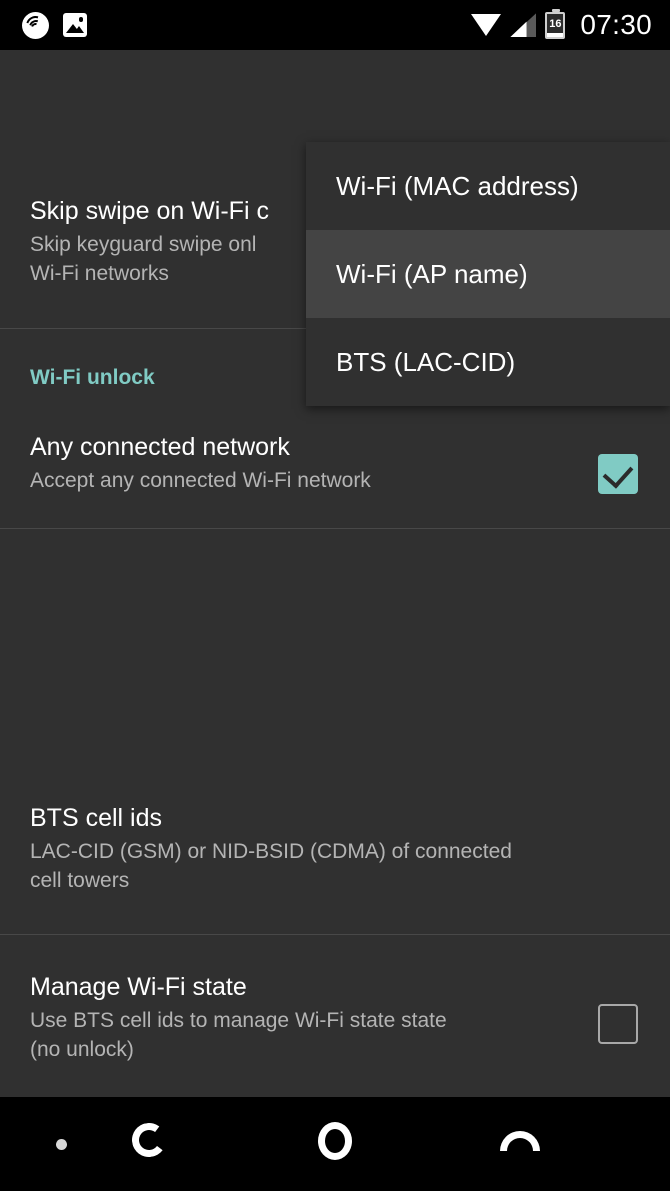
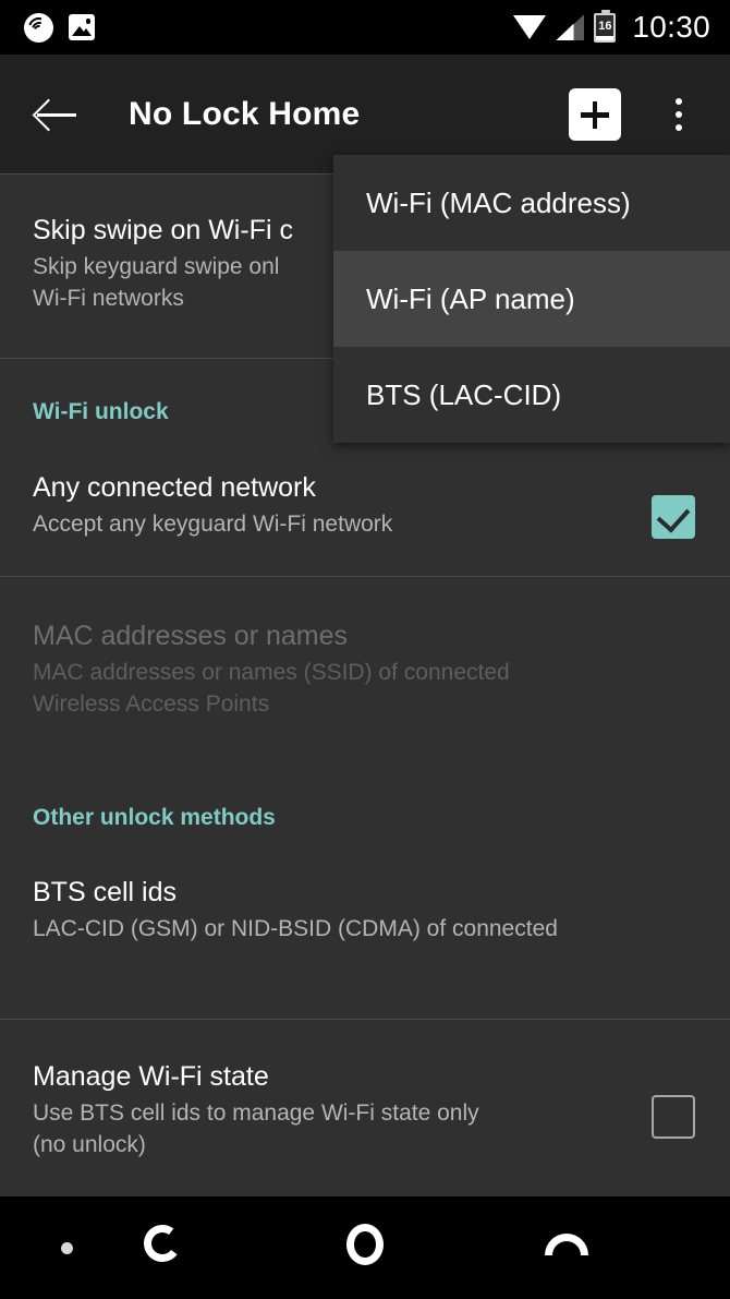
  16
- 07:30
+ 10:30
+ No Lock Home
  Skip swipe on Wi-Fi c
  Skip keyguard swipe onl
  Wi-Fi networks
  Wi-Fi unlock
  Any connected network
- Accept any connected Wi-Fi network
+ Accept any keyguard Wi-Fi network
+ MAC addresses or names
+ MAC addresses or names (SSID) of connected
+ Wireless Access Points
+ Other unlock methods
  BTS cell ids
  LAC-CID (GSM) or NID-BSID (CDMA) of connected
- cell towers
  Manage Wi-Fi state
- Use BTS cell ids to manage Wi-Fi state state
+ Use BTS cell ids to manage Wi-Fi state only
  (no unlock)
  Wi-Fi (MAC address)
  Wi-Fi (AP name)
  BTS (LAC-CID)
